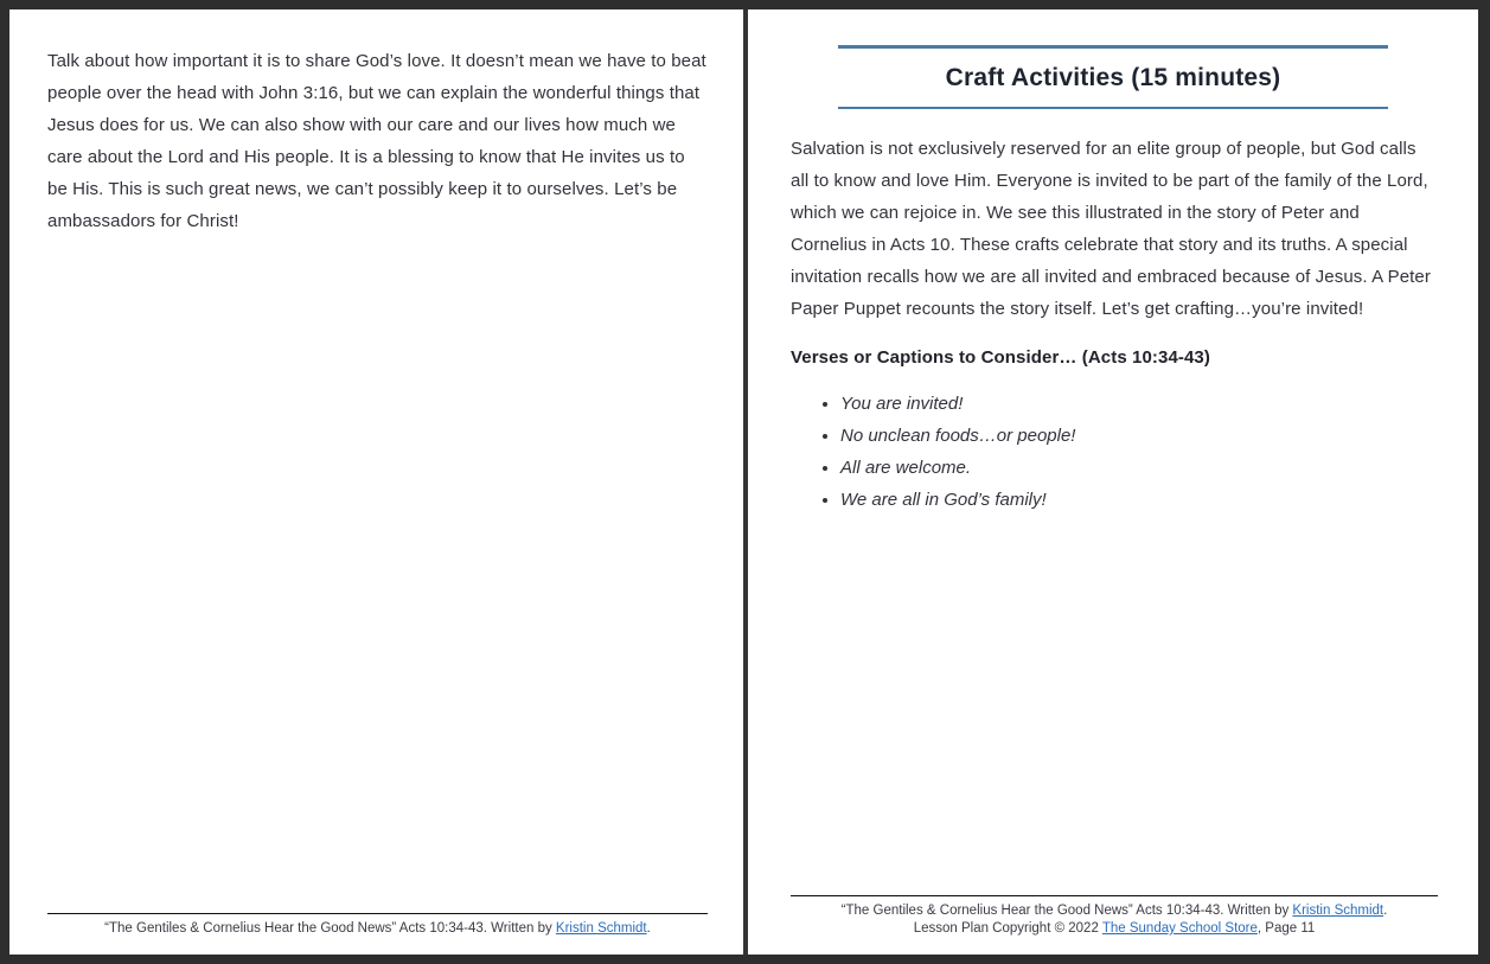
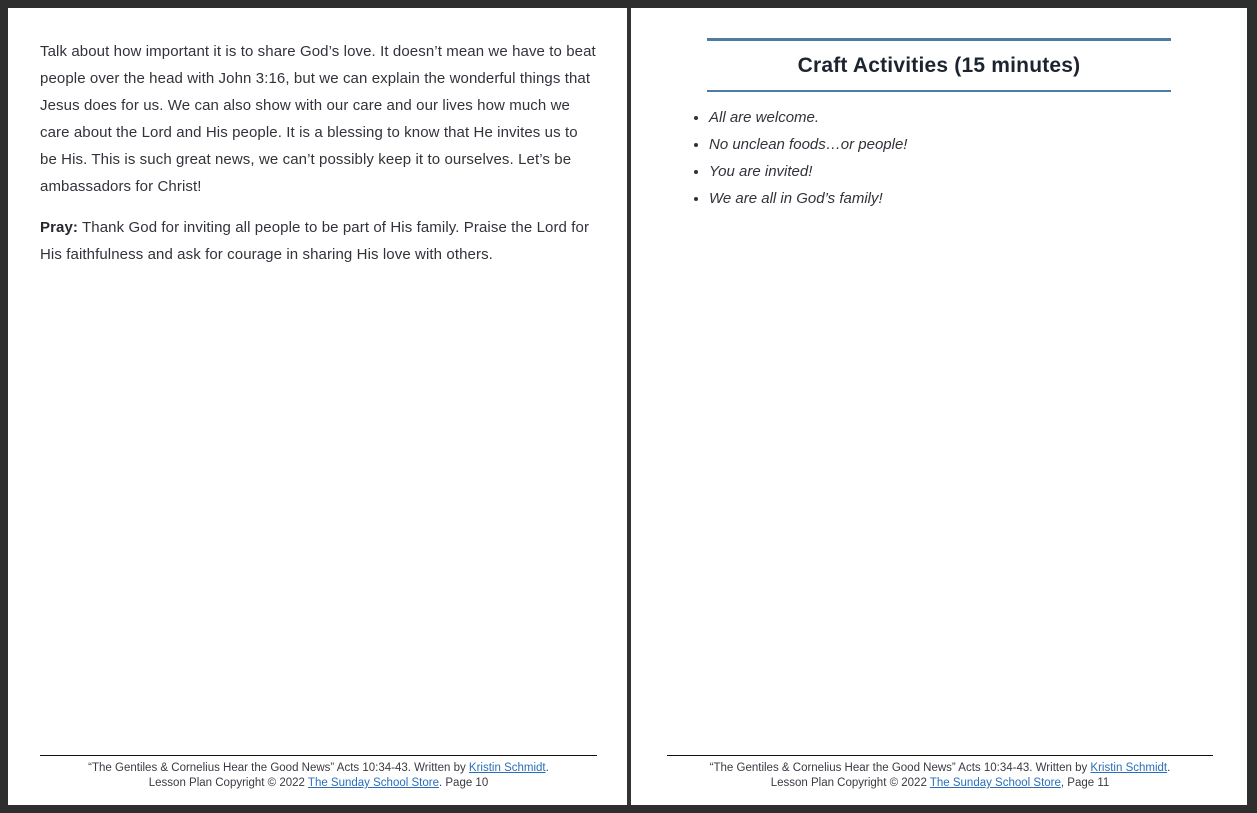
  Talk about how important it is to share God’s love. It doesn’t mean we have to beat people over the head with John 3:16, but we can explain the wonderful things that Jesus does for us. We can also show with our care and our lives how much we care about the Lord and His people. It is a blessing to know that He invites us to be His. This is such great news, we can’t possibly keep it to ourselves. Let’s be ambassadors for Christ!
+ Pray: Thank God for inviting all people to be part of His family. Praise the Lord for His faithfulness and ask for courage in sharing His love with others.
  “The Gentiles & Cornelius Hear the Good News” Acts 10:34-43. Written by Kristin Schmidt.
+ Lesson Plan Copyright © 2022 The Sunday School Store. Page 10
  Craft Activities (15 minutes)
- Salvation is not exclusively reserved for an elite group of people, but God calls all to know and love Him. Everyone is invited to be part of the family of the Lord, which we can rejoice in. We see this illustrated in the story of Peter and Cornelius in Acts 10. These crafts celebrate that story and its truths. A special invitation recalls how we are all invited and embraced because of Jesus. A Peter Paper Puppet recounts the story itself. Let’s get crafting…you’re invited!
- Verses or Captions to Consider… (Acts 10:34-43)
- You are invited!
+ All are welcome.
  No unclean foods…or people!
- All are welcome.
+ You are invited!
  We are all in God’s family!
  “The Gentiles & Cornelius Hear the Good News” Acts 10:34-43. Written by Kristin Schmidt.
  Lesson Plan Copyright © 2022 The Sunday School Store, Page 11
